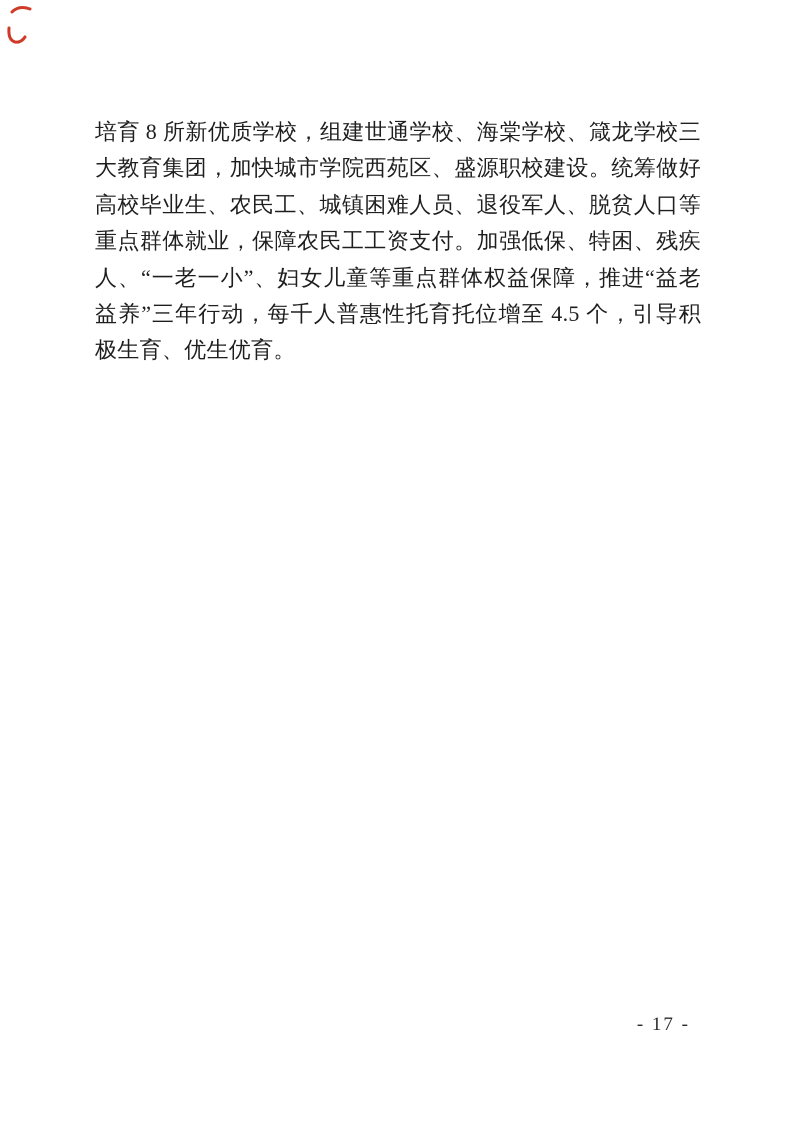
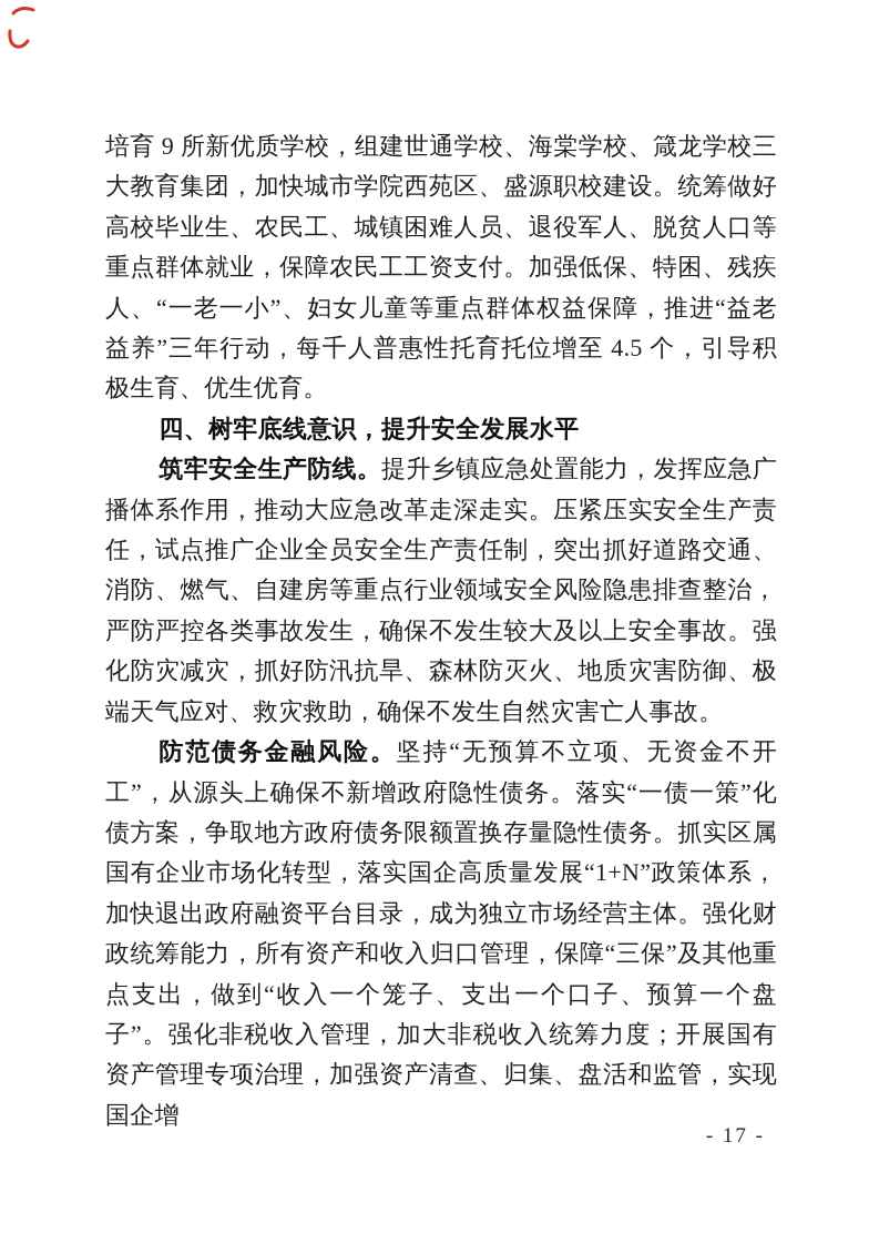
- 培育 8 所新优质学校，组建世通学校、海棠学校、箴龙学校三大教育集团，加快城市学院西苑区、盛源职校建设。统筹做好高校毕业生、农民工、城镇困难人员、退役军人、脱贫人口等重点群体就业，保障农民工工资支付。加强低保、特困、残疾人、“一老一小”、妇女儿童等重点群体权益保障，推进“益老益养”三年行动，每千人普惠性托育托位增至 4.5 个，引导积极生育、优生优育。
+ 培育 9 所新优质学校，组建世通学校、海棠学校、箴龙学校三大教育集团，加快城市学院西苑区、盛源职校建设。统筹做好高校毕业生、农民工、城镇困难人员、退役军人、脱贫人口等重点群体就业，保障农民工工资支付。加强低保、特困、残疾人、“一老一小”、妇女儿童等重点群体权益保障，推进“益老益养”三年行动，每千人普惠性托育托位增至 4.5 个，引导积极生育、优生优育。
+ 四、树牢底线意识，提升安全发展水平
+ 筑牢安全生产防线。提升乡镇应急处置能力，发挥应急广播体系作用，推动大应急改革走深走实。压紧压实安全生产责任，试点推广企业全员安全生产责任制，突出抓好道路交通、消防、燃气、自建房等重点行业领域安全风险隐患排查整治，严防严控各类事故发生，确保不发生较大及以上安全事故。强化防灾减灾，抓好防汛抗旱、森林防灭火、地质灾害防御、极端天气应对、救灾救助，确保不发生自然灾害亡人事故。
+ 防范债务金融风险。坚持“无预算不立项、无资金不开工”，从源头上确保不新增政府隐性债务。落实“一债一策”化债方案，争取地方政府债务限额置换存量隐性债务。抓实区属国有企业市场化转型，落实国企高质量发展“1+N”政策体系，加快退出政府融资平台目录，成为独立市场经营主体。强化财政统筹能力，所有资产和收入归口管理，保障“三保”及其他重点支出，做到“收入一个笼子、支出一个口子、预算一个盘子”。强化非税收入管理，加大非税收入统筹力度；开展国有资产管理专项治理，加强资产清查、归集、盘活和监管，实现国企增
  - 17 -
